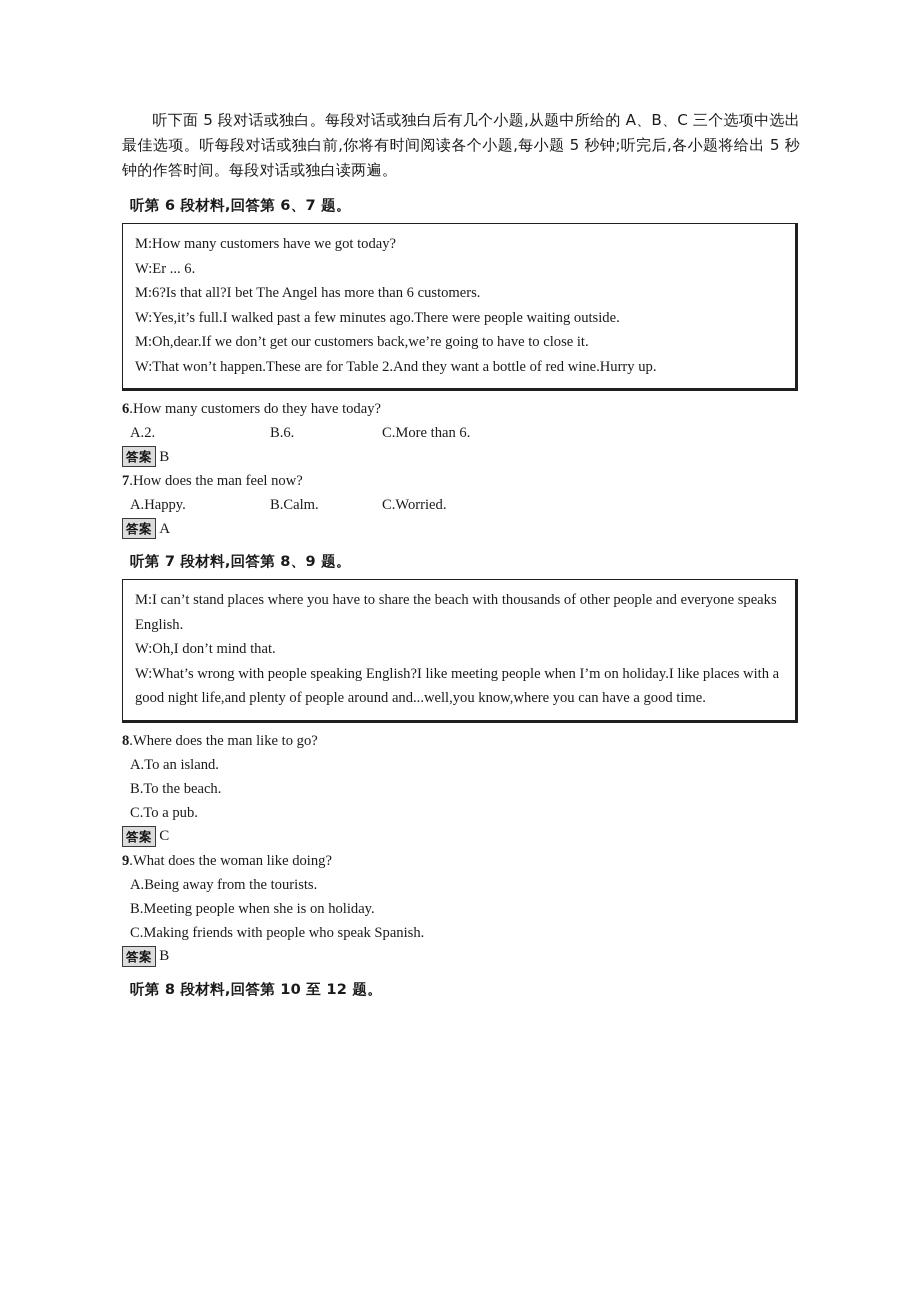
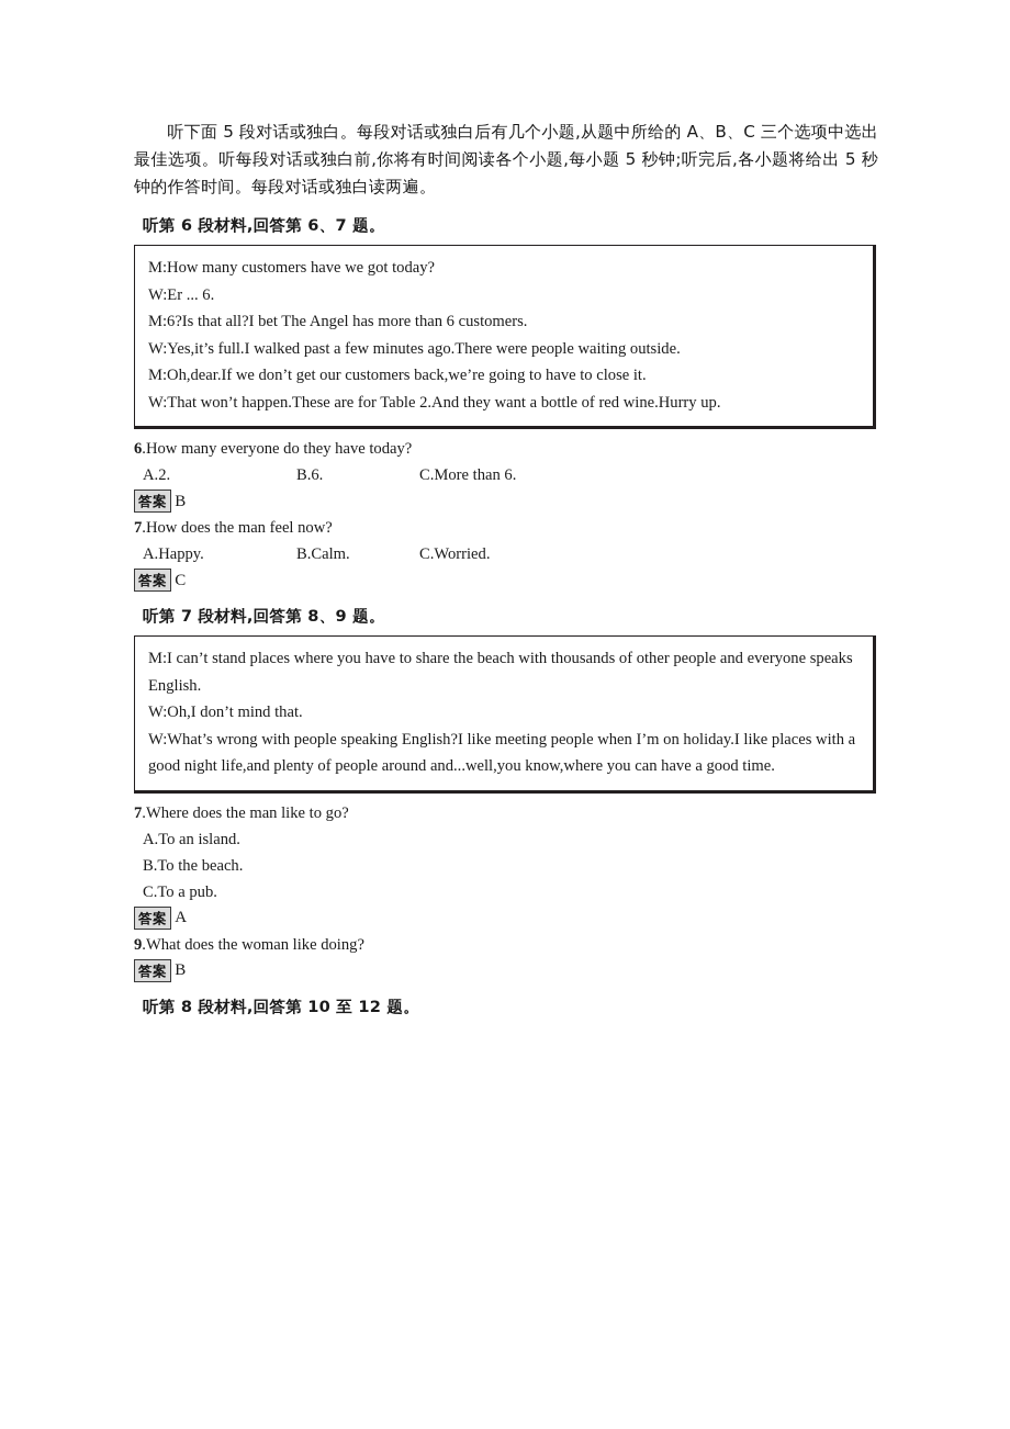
  听下面 5 段对话或独白。每段对话或独白后有几个小题,从题中所给的 A、B、C 三个选项中选出最佳选项。听每段对话或独白前,你将有时间阅读各个小题,每小题 5 秒钟;听完后,各小题将给出 5 秒钟的作答时间。每段对话或独白读两遍。
  听第 6 段材料,回答第 6、7 题。
  M:How many customers have we got today?
  W:Er ... 6.
  M:6?Is that all?I bet The Angel has more than 6 customers.
  W:Yes,it’s full.I walked past a few minutes ago.There were people waiting outside.
  M:Oh,dear.If we don’t get our customers back,we’re going to have to close it.
  W:That won’t happen.These are for Table 2.And they want a bottle of red wine.Hurry up.
- 6.How many customers do they have today?
+ 6.How many everyone do they have today?
  A.2.
  B.6.
  C.More than 6.
  答案
  B
  7.How does the man feel now?
  A.Happy.
  B.Calm.
  C.Worried.
  答案
- A
+ C
  听第 7 段材料,回答第 8、9 题。
  M:I can’t stand places where you have to share the beach with thousands of other people and everyone speaks English.
  W:Oh,I don’t mind that.
  W:What’s wrong with people speaking English?I like meeting people when I’m on holiday.I like places with a good night life,and plenty of people around and...well,you know,where you can have a good time.
- 8.Where does the man like to go?
+ 7.Where does the man like to go?
  A.To an island.
  B.To the beach.
  C.To a pub.
  答案
- C
+ A
  9.What does the woman like doing?
- A.Being away from the tourists.
- B.Meeting people when she is on holiday.
- C.Making friends with people who speak Spanish.
  答案
  B
  听第 8 段材料,回答第 10 至 12 题。
